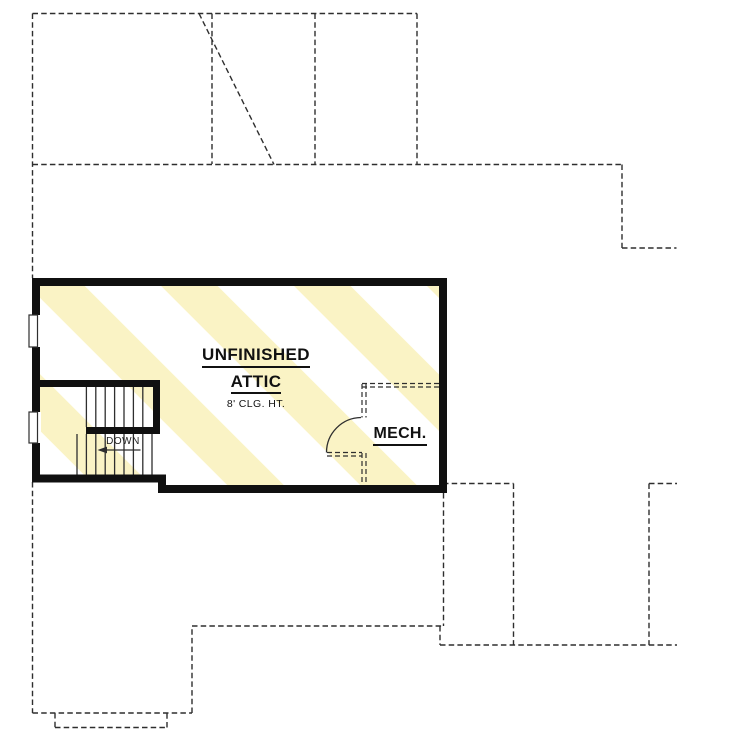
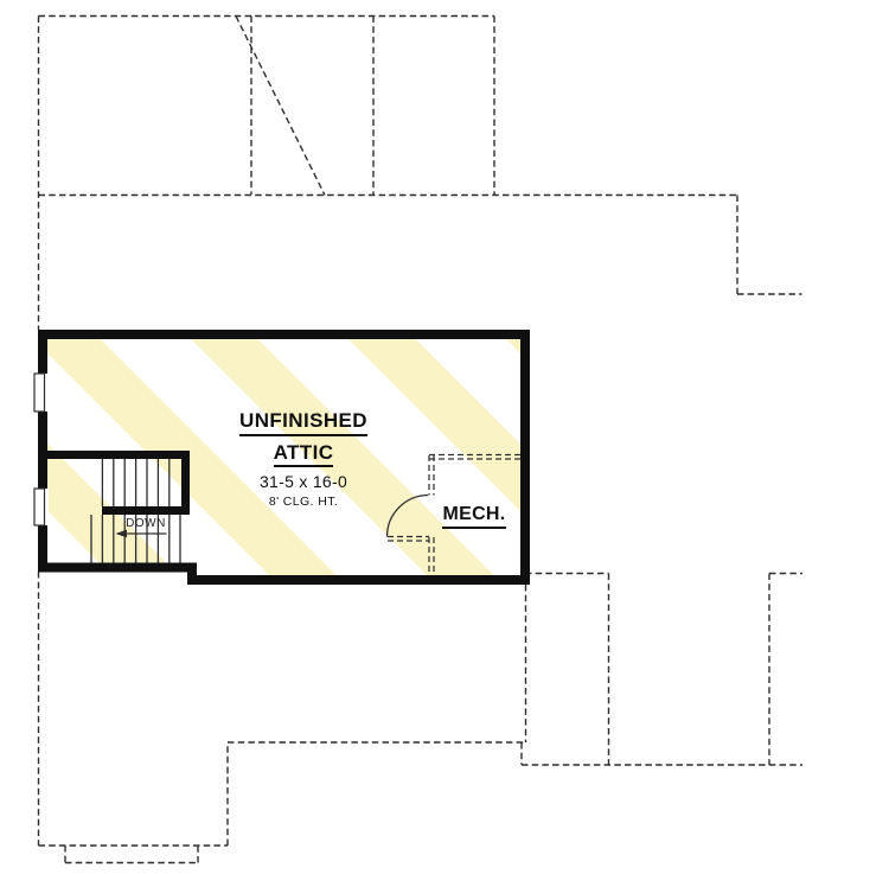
  UNFINISHED
  ATTIC
+ 31-5 x 16-0
  8' CLG. HT.
  MECH.
  DOWN
